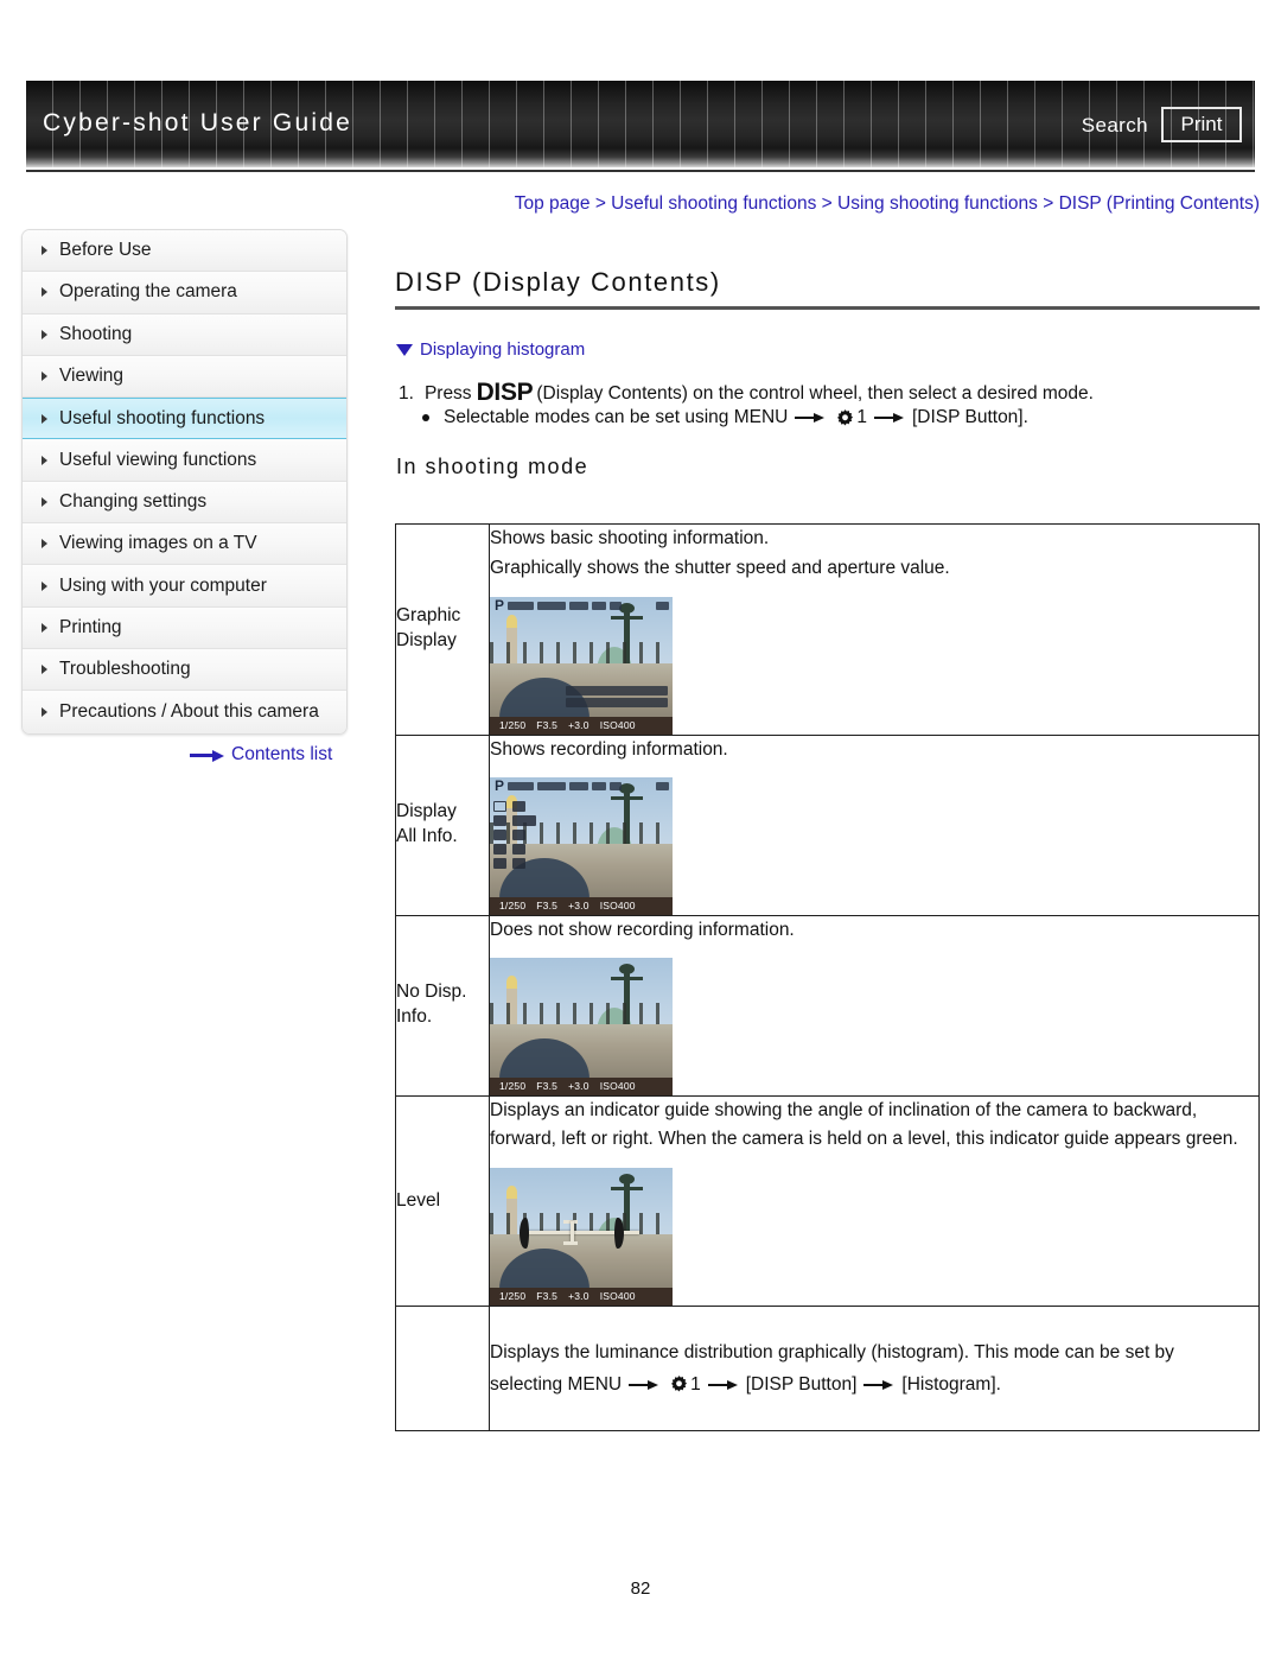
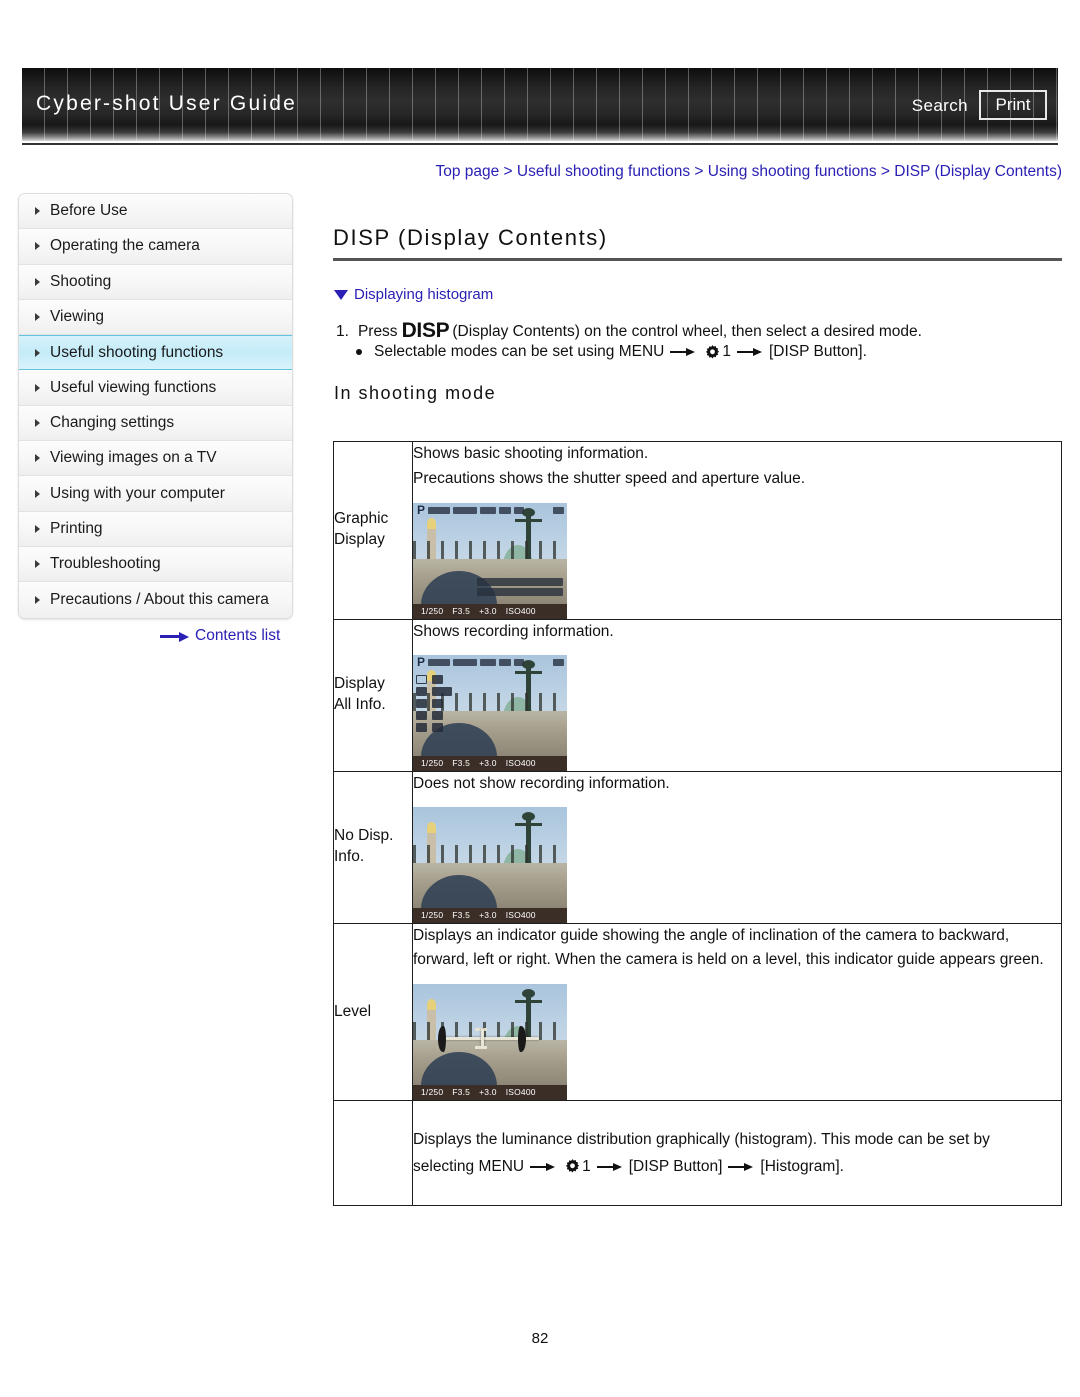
  Cyber-shot User Guide
  Search
  Print
- Top page > Useful shooting functions > Using shooting functions > DISP (Printing Contents)
+ Top page > Useful shooting functions > Using shooting functions > DISP (Display Contents)
  Before Use
  Operating the camera
  Shooting
  Viewing
  Useful shooting functions
  Useful viewing functions
  Changing settings
  Viewing images on a TV
  Using with your computer
  Printing
  Troubleshooting
  Precautions / About this camera
  Contents list
  DISP (Display Contents)
  Displaying histogram
  1.
  Press
  DISP
  (Display Contents) on the control wheel, then select a desired mode.
  Selectable modes can be set using MENU
  1
  [DISP Button].
  In shooting mode
- Graphic Display	Shows basic shooting information. Graphically shows the shutter speed and aperture value. P 1/250 F3.5 +3.0 ISO400
+ Graphic Display	Shows basic shooting information. Precautions shows the shutter speed and aperture value. P 1/250 F3.5 +3.0 ISO400
  Display All Info.	Shows recording information. P 1/250 F3.5 +3.0 ISO400
  No Disp. Info.	Does not show recording information. 1/250 F3.5 +3.0 ISO400
  Level	Displays an indicator guide showing the angle of inclination of the camera to backward, forward, left or right. When the camera is held on a level, this indicator guide appears green. 1/250 F3.5 +3.0 ISO400
  	Displays the luminance distribution graphically (histogram). This mode can be set by selecting MENU 1 [DISP Button] [Histogram].
  82
